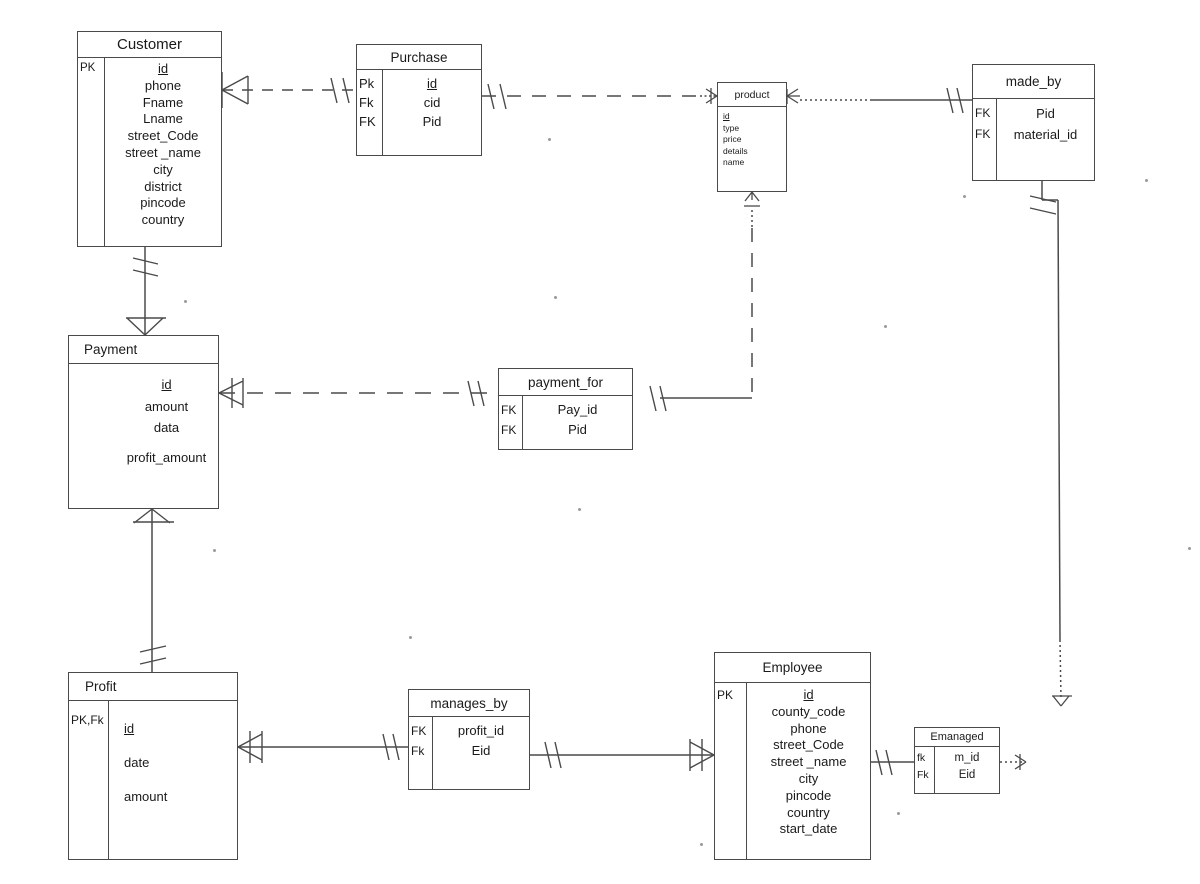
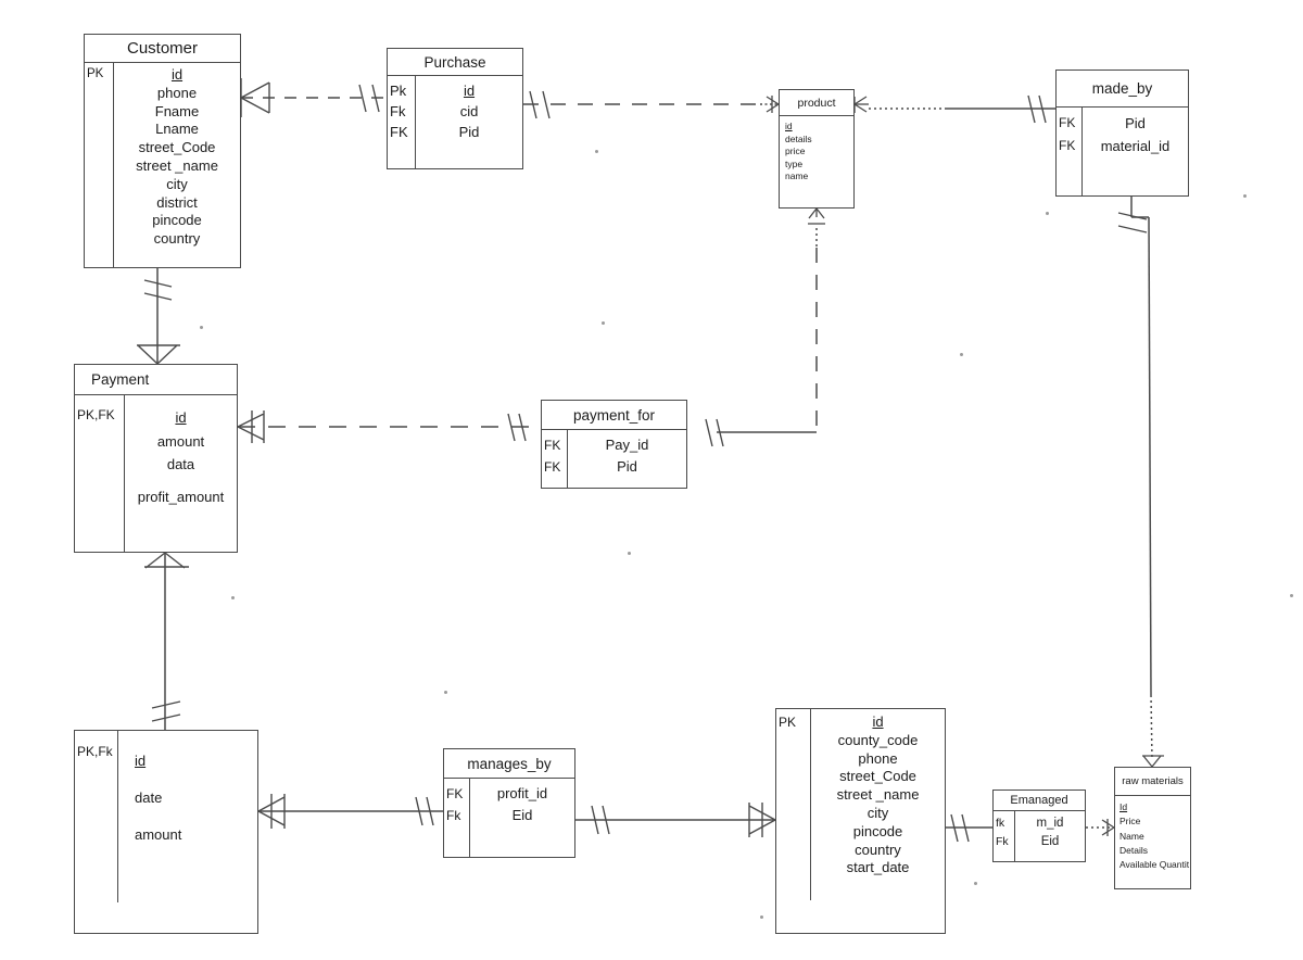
  Customer
  PK
  id
  phone
  Fname
  Lname
  street_Code
  street _name
  city
  district
  pincode
  country
  Purchase
  Pk
  Fk
  FK
  id
  cid
  Pid
  product
  id
- type
+ details
  price
- details
+ type
  name
  made_by
  FK
  FK
  Pid
  material_id
  Payment
+ PK,FK
  id
  amount
  data
  profit_amount
  payment_for
  FK
  FK
  Pay_id
  Pid
- Profit
  PK,Fk
  id
  date
  amount
  manages_by
  FK
  Fk
  profit_id
  Eid
- Employee
  PK
  id
  county_code
  phone
  street_Code
  street _name
  city
  pincode
  country
  start_date
  Emanaged
  fk
  Fk
  m_id
  Eid
+ raw materials
+ Id
+ Price
+ Name
+ Details
+ Available Quantit
